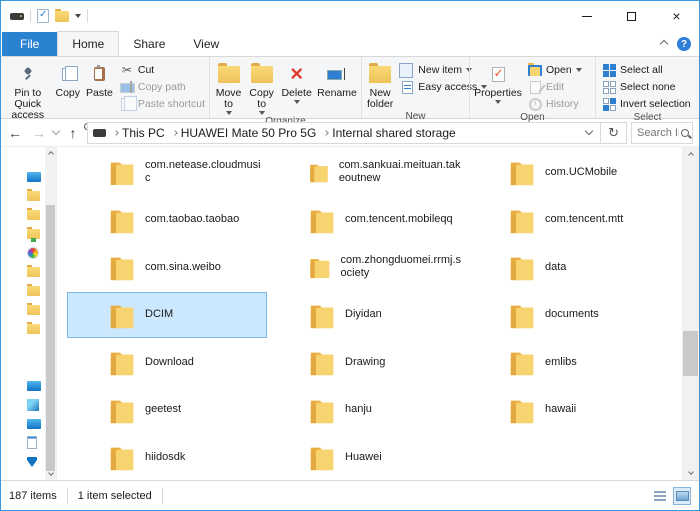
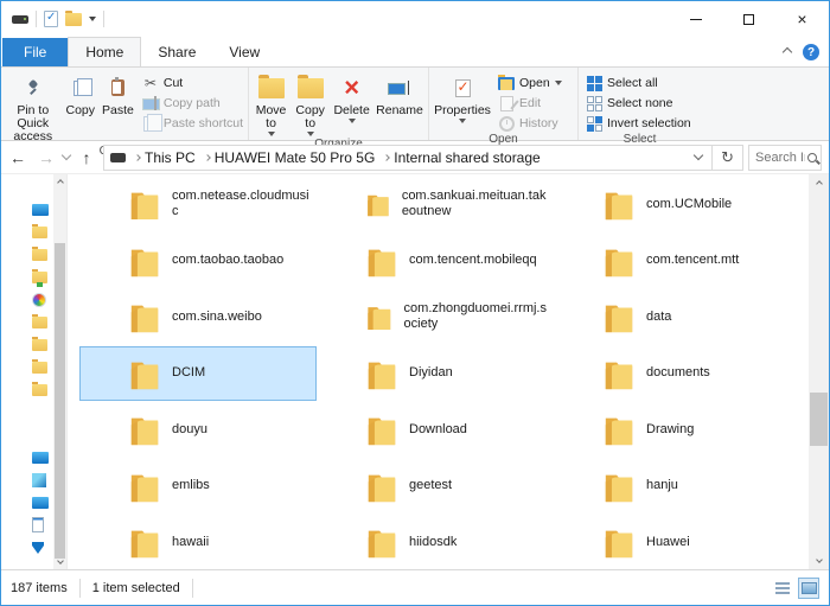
  ×
  File
  Home
  Share
  View
  ?
  Pin to Quick access
  Copy
  Paste
  ✂
  Cut
  Copy path
  Paste shortcut
  Move to
  Copy to
  ×
  Delete
  Rename
- New folder
- New item
- Easy access
- New
  Properties
  Open
  Edit
  History
  Open
  Select all
  Select none
  Invert selection
  Select
  ←
  →
  ↑
  This PC
  HUAWEI Mate 50 Pro 5G
  Internal shared storage
  ↻
  com.netease.cloudmusic
  com.sankuai.meituan.takeoutnew
  com.UCMobile
  com.taobao.taobao
  com.tencent.mobileqq
  com.tencent.mtt
  com.sina.weibo
  com.zhongduomei.rrmj.society
  data
  DCIM
  Diyidan
  documents
+ douyu
  Download
  Drawing
  emlibs
  geetest
  hanju
  hawaii
  hiidosdk
  Huawei
  187 items
  1 item selected
